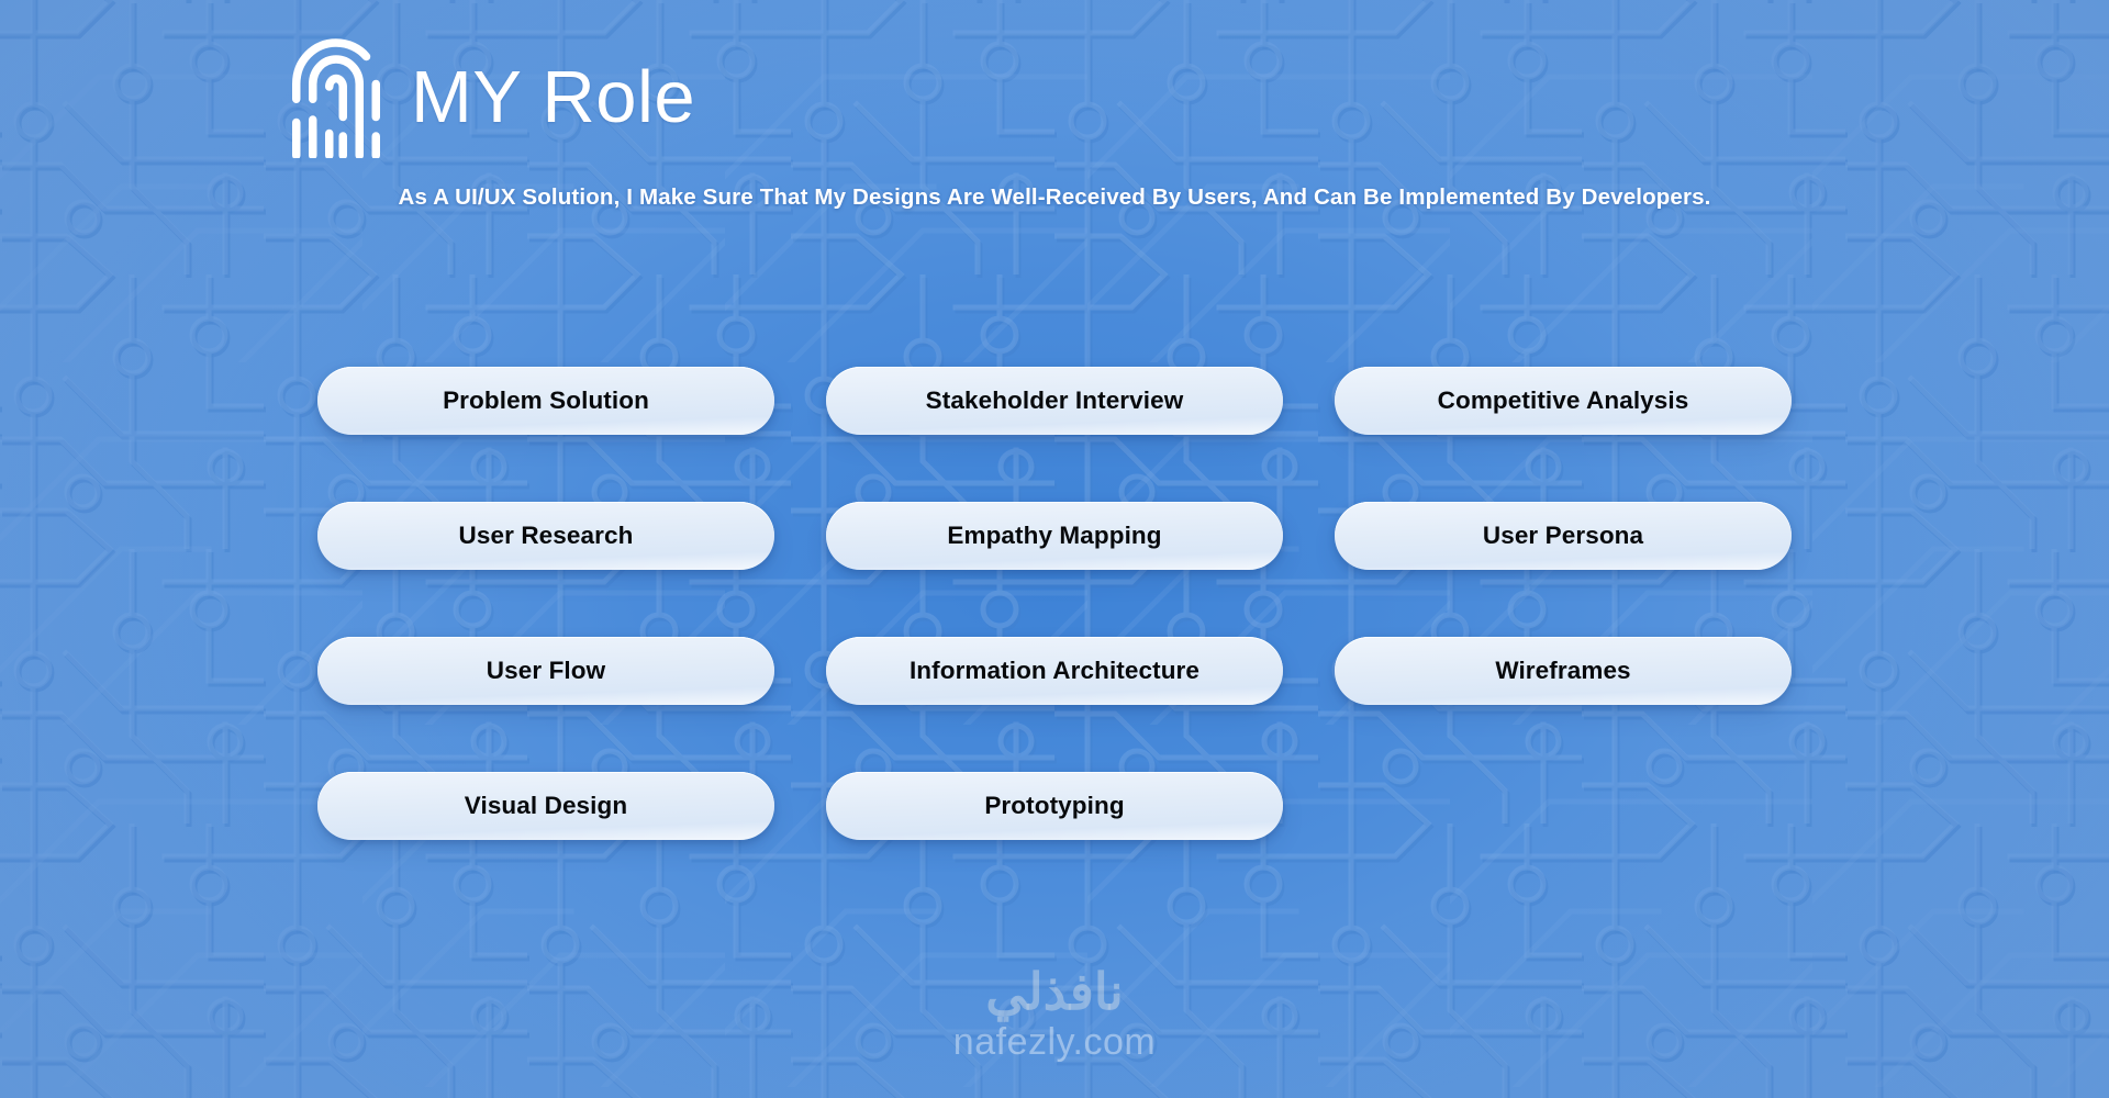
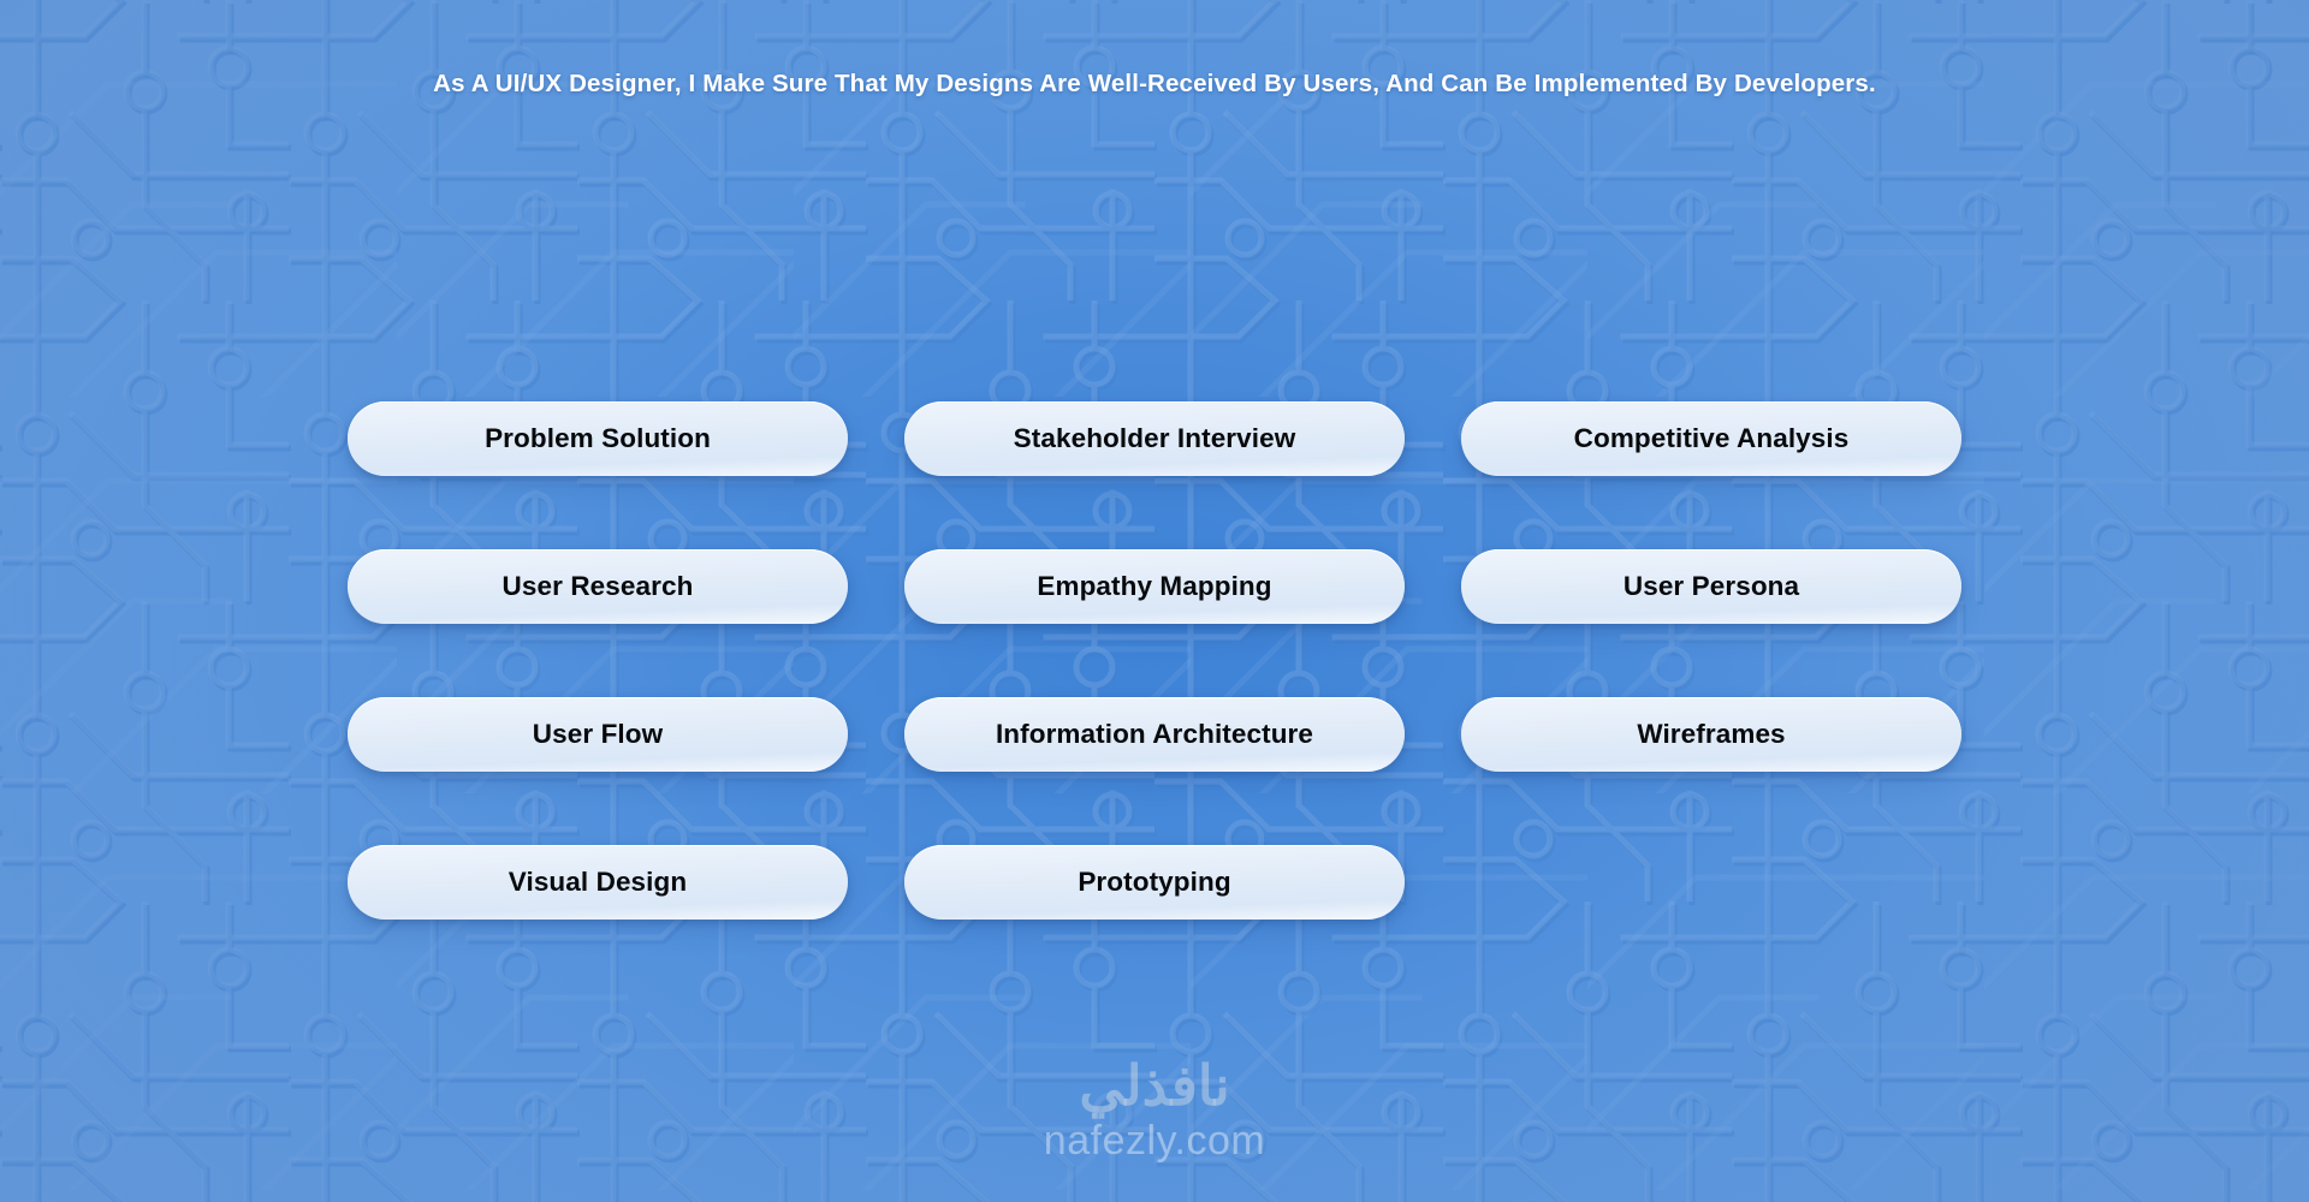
- MY Role
- As A UI/UX Solution, I Make Sure That My Designs Are Well-Received By Users, And Can Be Implemented By Developers.
+ As A UI/UX Designer, I Make Sure That My Designs Are Well-Received By Users, And Can Be Implemented By Developers.
  Problem Solution
  Stakeholder Interview
  Competitive Analysis
  User Research
  Empathy Mapping
  User Persona
  User Flow
  Information Architecture
  Wireframes
  Visual Design
  Prototyping
  نافذلي
  nafezly.com
